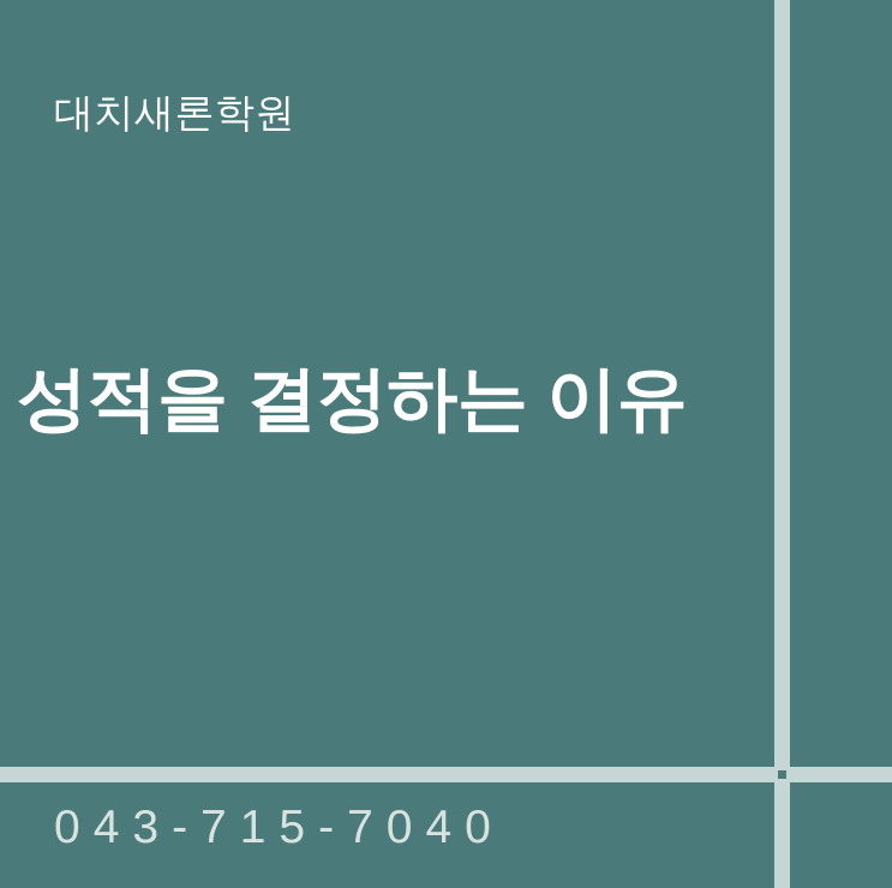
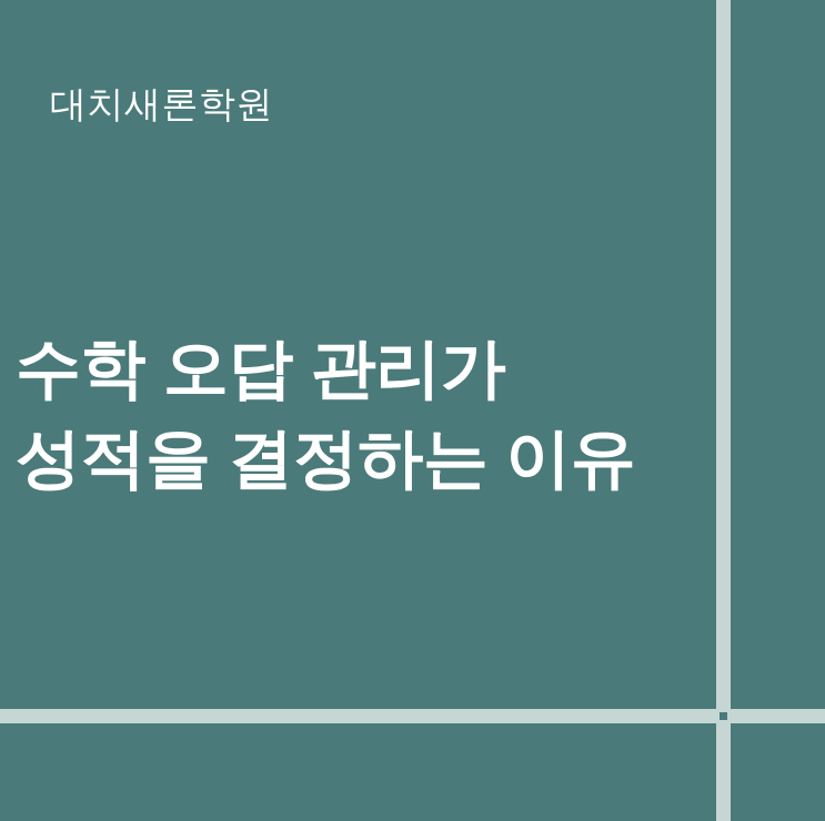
  대치새론학원
+ 수학 오답 관리가
  성적을 결정하는 이유
- 043-715-7040
